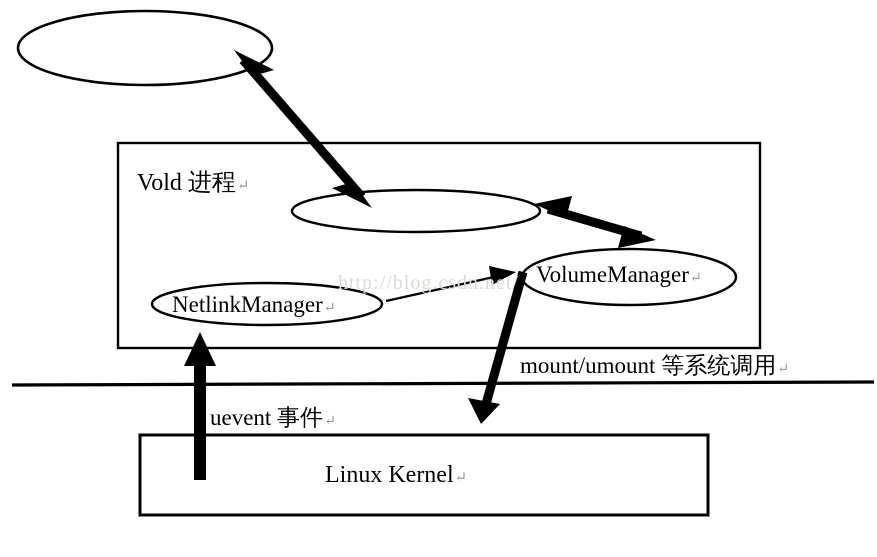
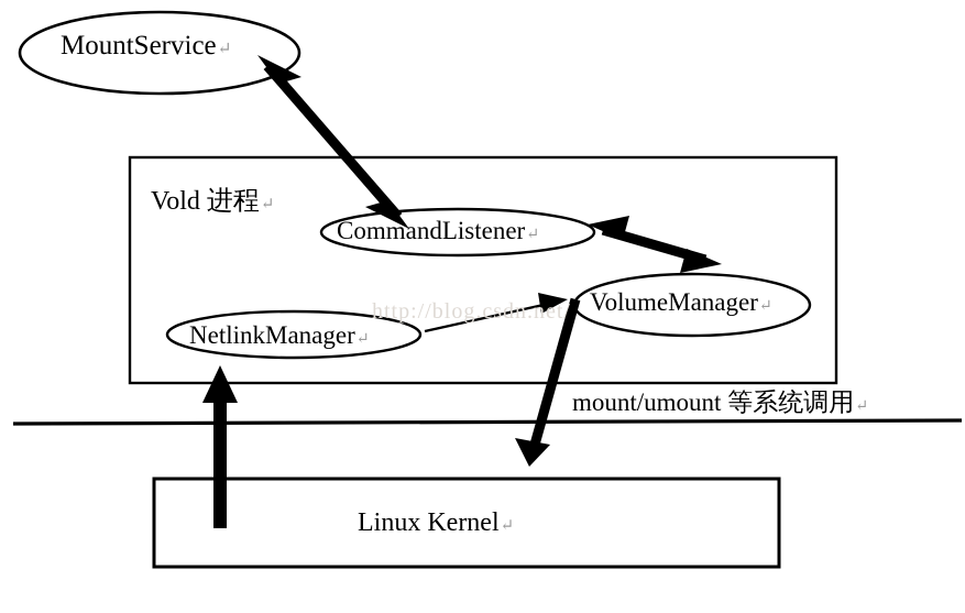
+ MountService↵
+ CommandListener↵
  VolumeManager↵
  NetlinkManager↵
  Vold 进程↵
  Linux Kernel↵
  mount/umount 等系统调用↵
- uevent 事件↵
  http://blog.csdn.net/
